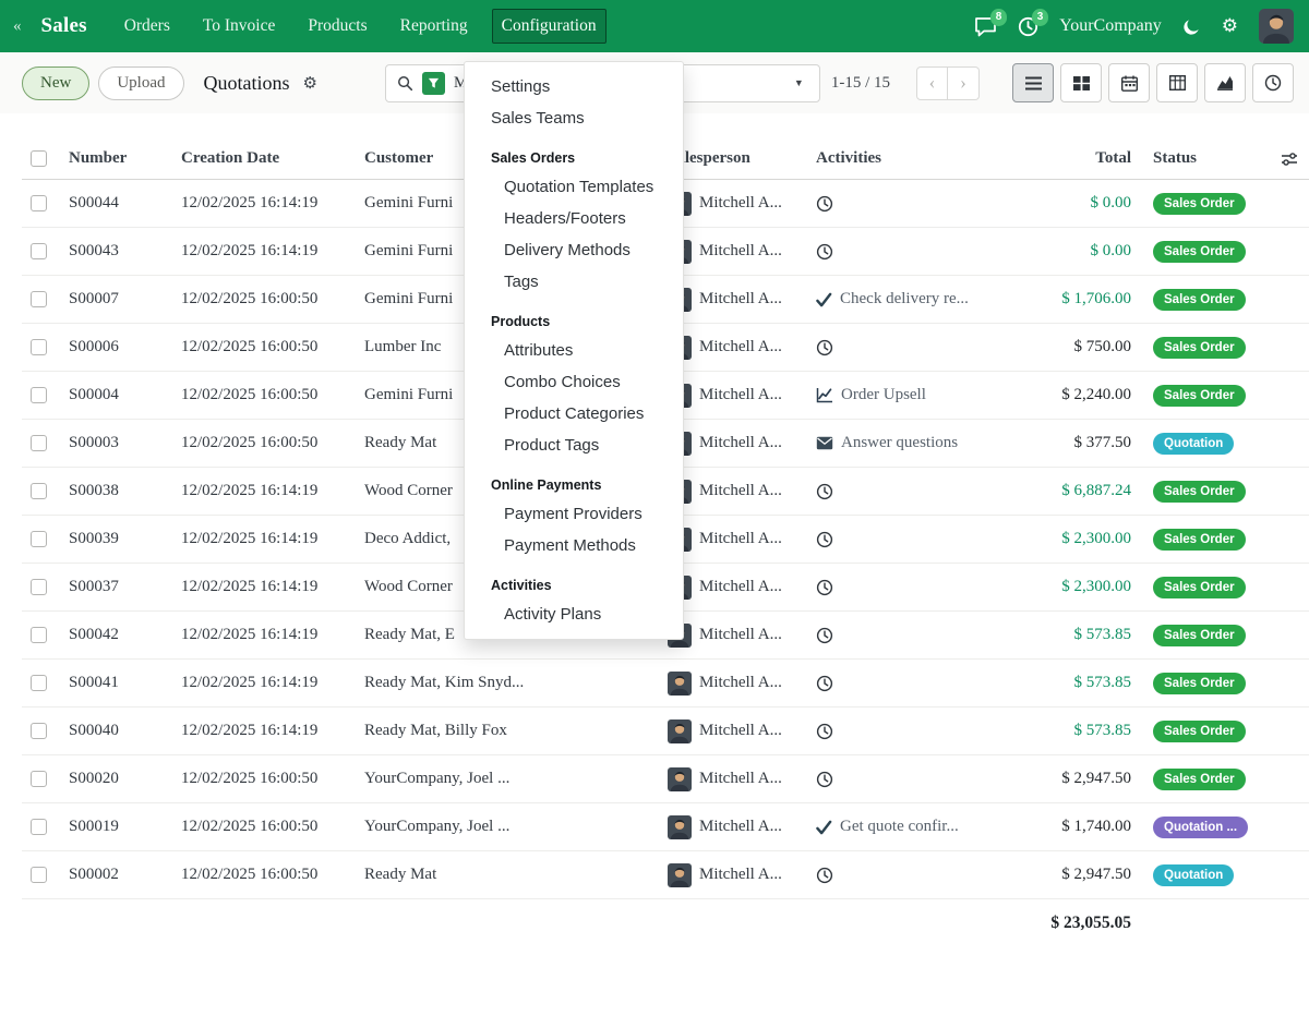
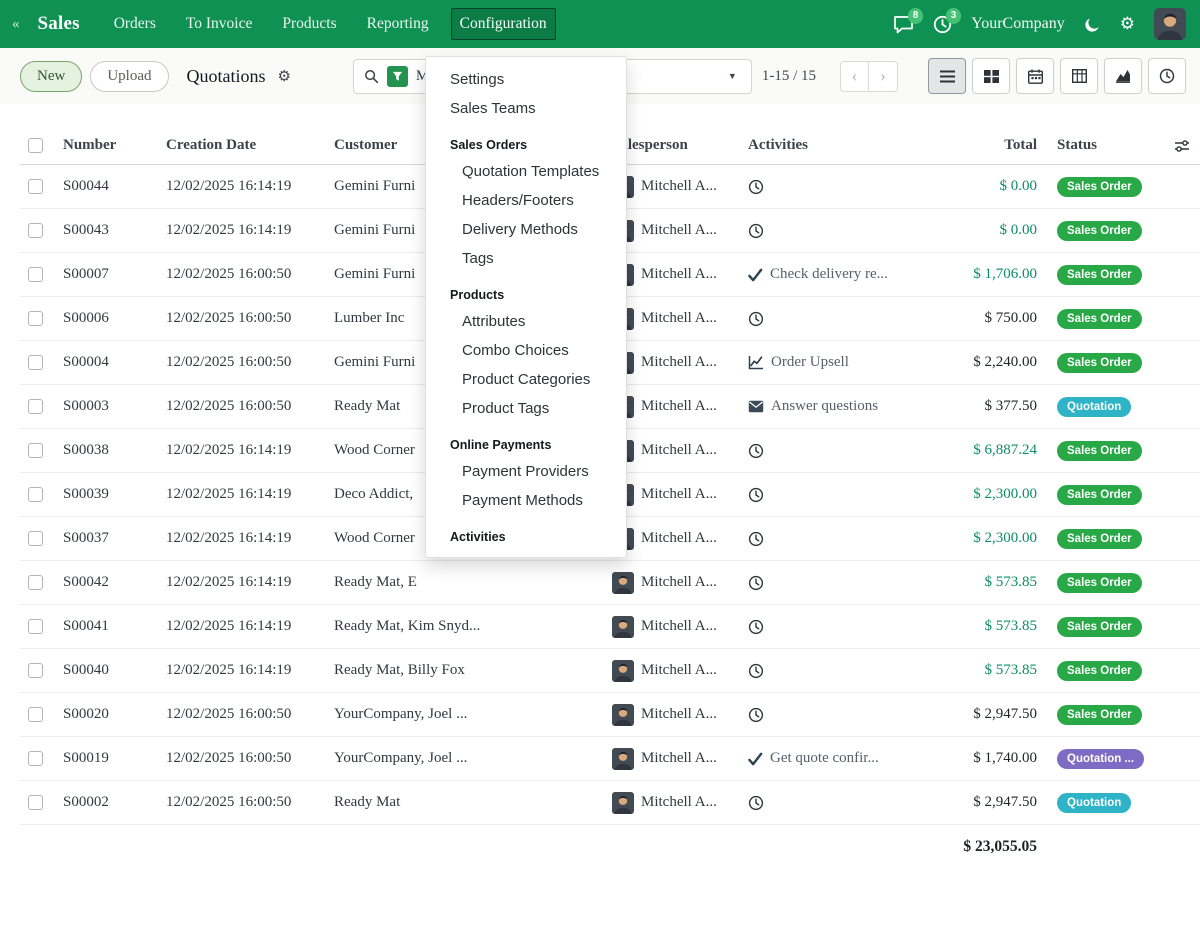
  «
  Sales
  Orders
  To Invoice
  Products
  Reporting
  Configuration
  8
  3
  YourCompany
  ⚙
  New
  Upload
  Quotations
  ⚙
  ▼
  1-15 / 15
  ‹
  ›
  Number
  Creation Date
  Customer
  lesperson
  Activities
  Total
  Status
  S00044
  12/02/2025 16:14:19
  Gemini Furni
  Mitchell A...
  $ 0.00
  Sales Order
  S00043
  12/02/2025 16:14:19
  Gemini Furni
  Mitchell A...
  $ 0.00
  Sales Order
  S00007
  12/02/2025 16:00:50
  Gemini Furni
  Mitchell A...
  Check delivery re...
  $ 1,706.00
  Sales Order
  S00006
  12/02/2025 16:00:50
  Lumber Inc
  Mitchell A...
  $ 750.00
  Sales Order
  S00004
  12/02/2025 16:00:50
  Gemini Furni
  Mitchell A...
  Order Upsell
  $ 2,240.00
  Sales Order
  S00003
  12/02/2025 16:00:50
  Ready Mat
  Mitchell A...
  Answer questions
  $ 377.50
  Quotation
  S00038
  12/02/2025 16:14:19
  Wood Corner
  Mitchell A...
  $ 6,887.24
  Sales Order
  S00039
  12/02/2025 16:14:19
  Deco Addict,
  Mitchell A...
  $ 2,300.00
  Sales Order
  S00037
  12/02/2025 16:14:19
  Wood Corner
  Mitchell A...
  $ 2,300.00
  Sales Order
  S00042
  12/02/2025 16:14:19
  Ready Mat, E
  Mitchell A...
  $ 573.85
  Sales Order
  S00041
  12/02/2025 16:14:19
  Ready Mat, Kim Snyd...
  Mitchell A...
  $ 573.85
  Sales Order
  S00040
  12/02/2025 16:14:19
  Ready Mat, Billy Fox
  Mitchell A...
  $ 573.85
  Sales Order
  S00020
  12/02/2025 16:00:50
  YourCompany, Joel ...
  Mitchell A...
  $ 2,947.50
  Sales Order
  S00019
  12/02/2025 16:00:50
  YourCompany, Joel ...
  Mitchell A...
  Get quote confir...
  $ 1,740.00
  Quotation ...
  S00002
  12/02/2025 16:00:50
  Ready Mat
  Mitchell A...
  $ 2,947.50
  Quotation
  $ 23,055.05
  Settings
  Sales Teams
  Sales Orders
  Quotation Templates
  Headers/Footers
  Delivery Methods
  Tags
  Products
  Attributes
  Combo Choices
  Product Categories
  Product Tags
  Online Payments
  Payment Providers
  Payment Methods
  Activities
- Activity Plans
